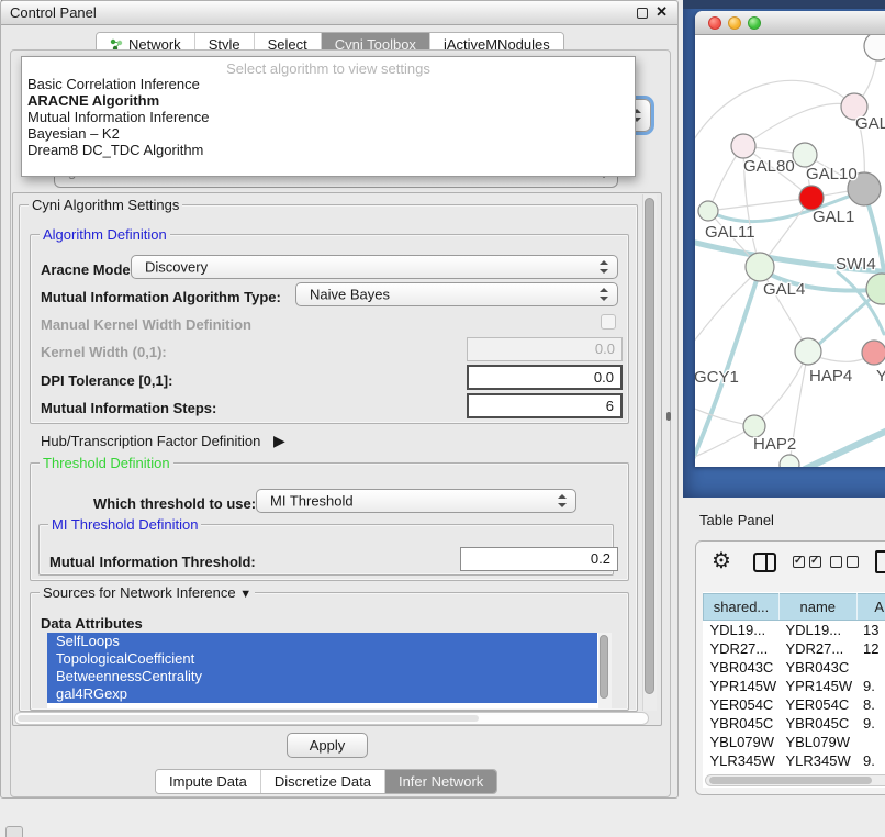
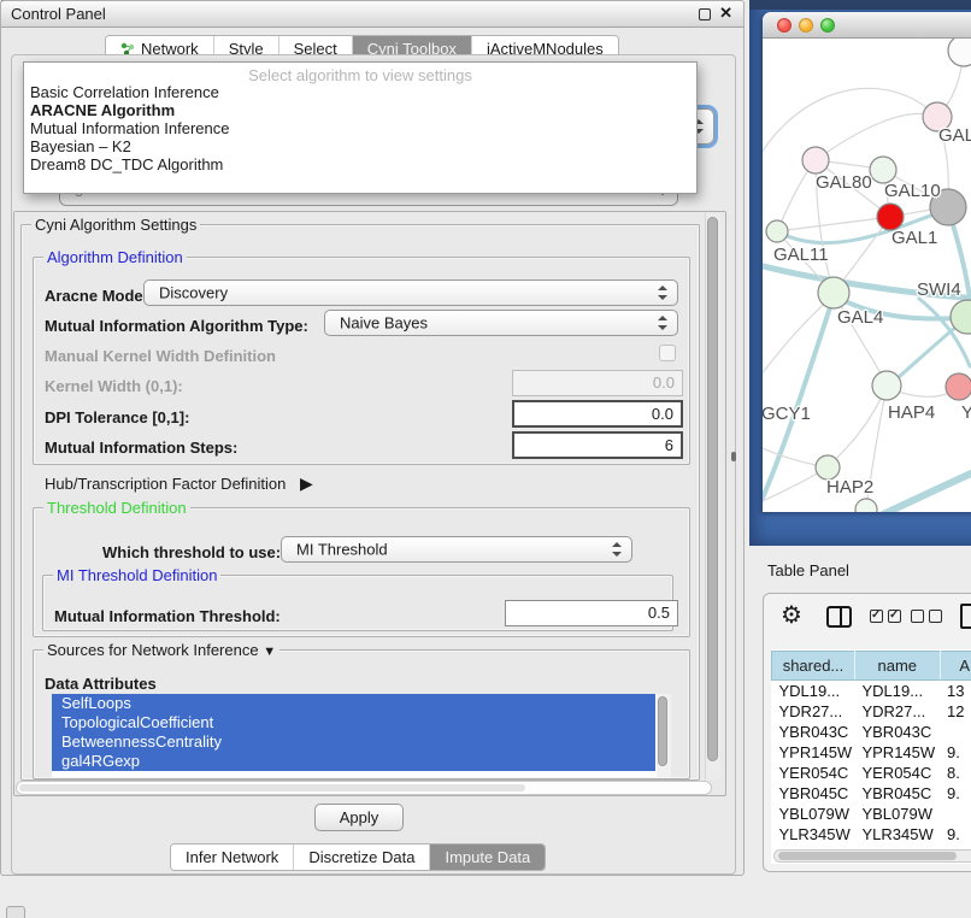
  Control Panel
  ✕
  Network
  Style
  Select
  Cyni Toolbox
  jActiveMNodules
  Select algorithm to view settings
  Basic Correlation Inference
  ARACNE Algorithm
  Mutual Information Inference
  Bayesian – K2
  Dream8 DC_TDC Algorithm
  Cyni Algorithm Settings
  Algorithm Definition
  Aracne Mode
  Discovery
  Mutual Information Algorithm Type:
  Naive Bayes
  Manual Kernel Width Definition
  Kernel Width (0,1):
  0.0
  DPI Tolerance [0,1]:
  0.0
  Mutual Information Steps:
  6
  Hub/Transcription Factor Definition ▶
  Threshold Definition
  Which threshold to use:
  MI Threshold
  MI Threshold Definition
  Mutual Information Threshold:
- 0.2
+ 0.5
  Sources for Network Inference ▼
  Data Attributes
  SelfLoops
  TopologicalCoefficient
  BetweennessCentrality
  gal4RGexp
  Apply
- Impute Data
+ Infer Network
  Discretize Data
- Infer Network
+ Impute Data
  GAL
  GAL80
  GAL10
  GAL1
  GAL11
  GAL4
  SWI4
  HAP4
  Y
  GCY1
  HAP2
  Table Panel
  ⚙
  shared...	name	A
  YDL19...	YDL19...	13
  YDR27...	YDR27...	12
  YBR043C	YBR043C
  YPR145W	YPR145W	9.
  YER054C	YER054C	8.
  YBR045C	YBR045C	9.
  YBL079W	YBL079W
  YLR345W	YLR345W	9.
